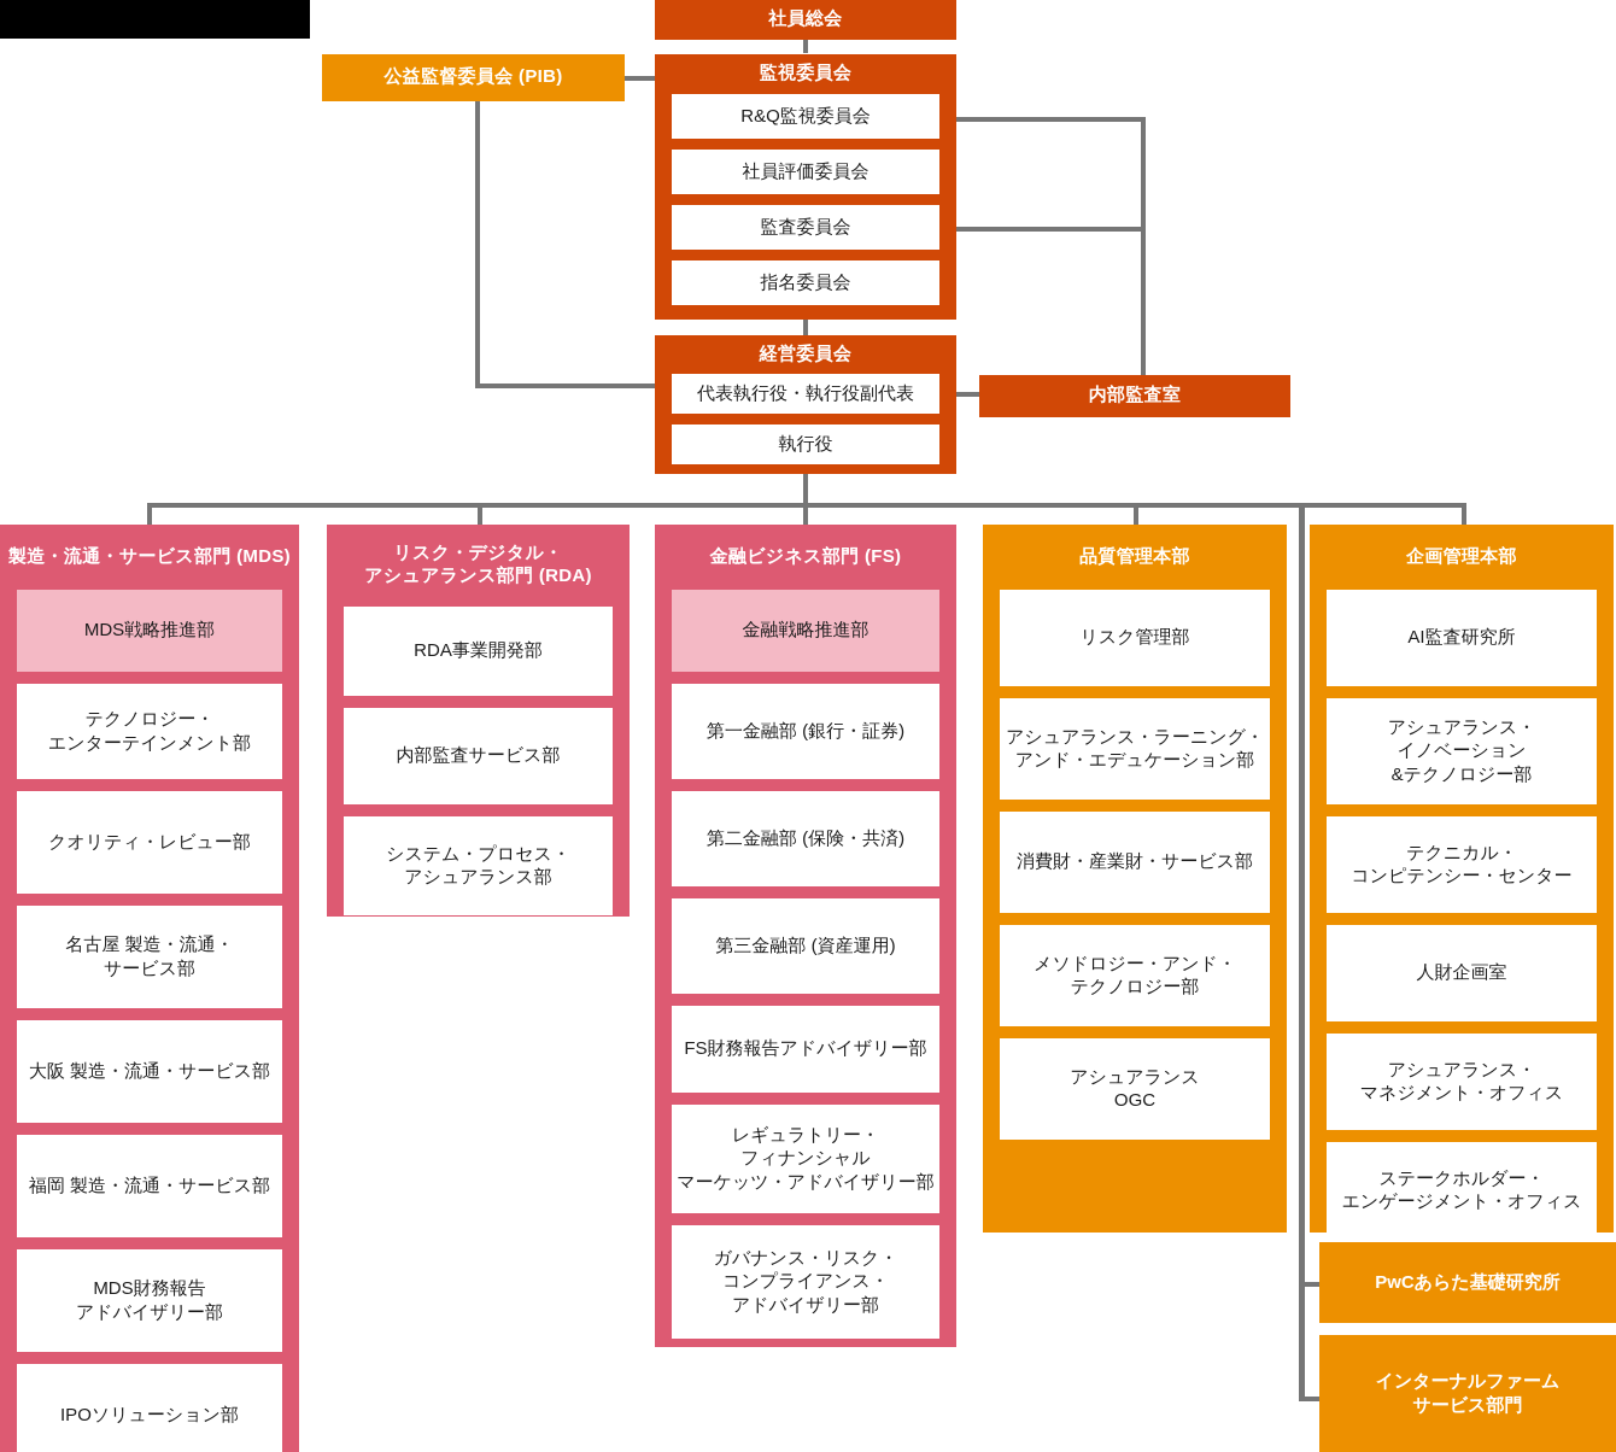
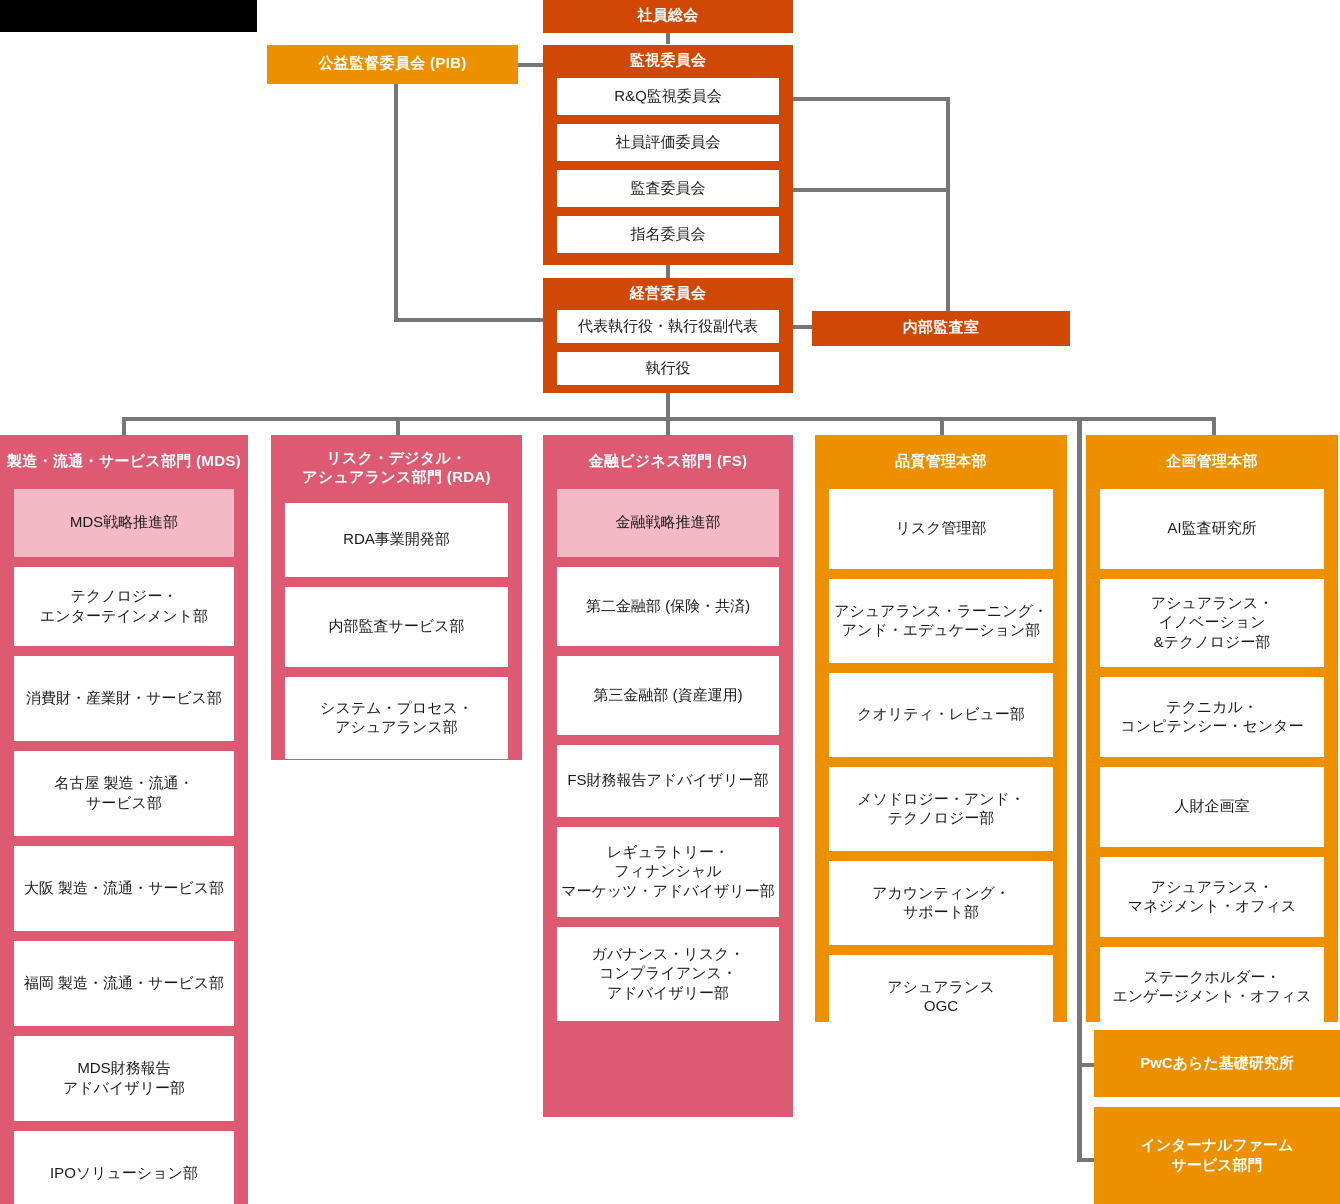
  社員総会
  公益監督委員会 (PIB)
  監視委員会
  R&Q監視委員会
  社員評価委員会
  監査委員会
  指名委員会
  経営委員会
  代表執行役・執行役副代表
  執行役
  内部監査室
  製造・流通・サービス部門 (MDS)
  MDS戦略推進部
  テクノロジー・
  エンターテインメント部
- クオリティ・レビュー部
+ 消費財・産業財・サービス部
  名古屋 製造・流通・
  サービス部
  大阪 製造・流通・サービス部
  福岡 製造・流通・サービス部
  MDS財務報告
  アドバイザリー部
  IPOソリューション部
  リスク・デジタル・
  アシュアランス部門 (RDA)
  RDA事業開発部
  内部監査サービス部
  システム・プロセス・
  アシュアランス部
  金融ビジネス部門 (FS)
  金融戦略推進部
- 第一金融部 (銀行・証券)
  第二金融部 (保険・共済)
  第三金融部 (資産運用)
  FS財務報告アドバイザリー部
  レギュラトリー・
  フィナンシャル
  マーケッツ・アドバイザリー部
  ガバナンス・リスク・
  コンプライアンス・
  アドバイザリー部
  品質管理本部
  リスク管理部
  アシュアランス・ラーニング・
  アンド・エデュケーション部
- 消費財・産業財・サービス部
+ クオリティ・レビュー部
  メソドロジー・アンド・
  テクノロジー部
+ アカウンティング・
+ サポート部
  アシュアランス
  OGC
  企画管理本部
  AI監査研究所
  アシュアランス・
  イノベーション
  &テクノロジー部
  テクニカル・
  コンピテンシー・センター
  人財企画室
  アシュアランス・
  マネジメント・オフィス
  ステークホルダー・
  エンゲージメント・オフィス
  PwCあらた基礎研究所
  インターナルファーム
  サービス部門
